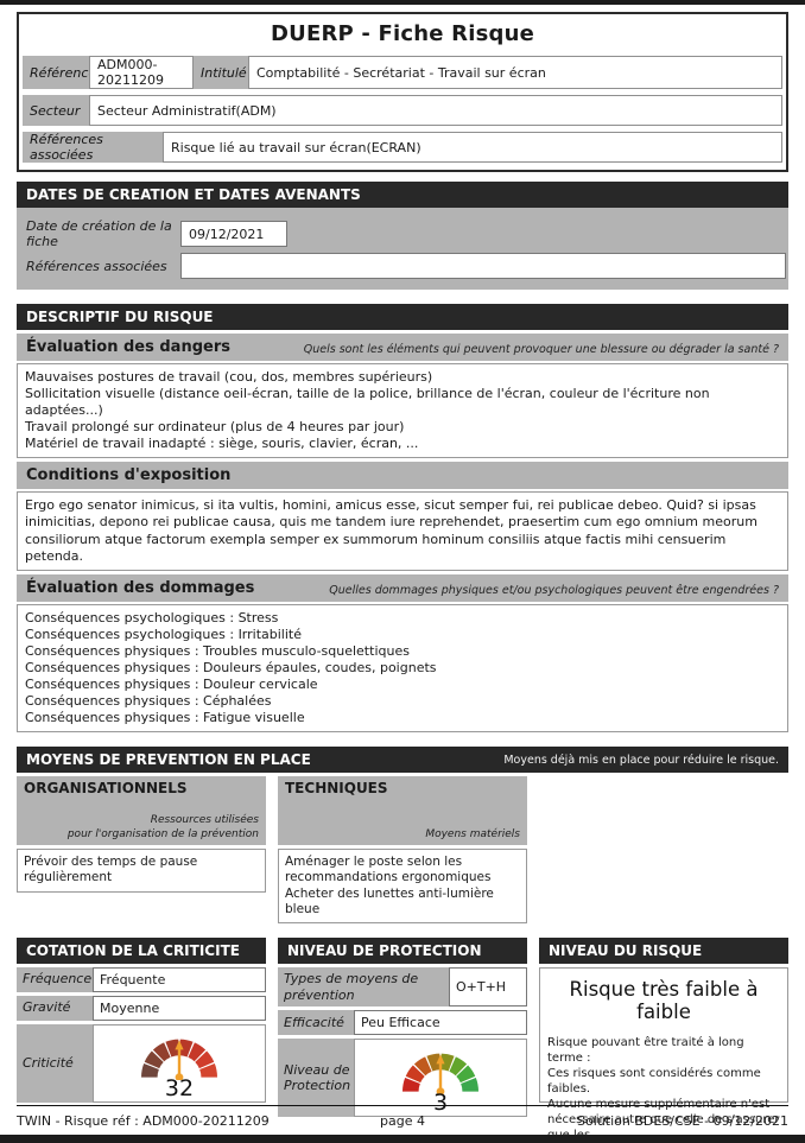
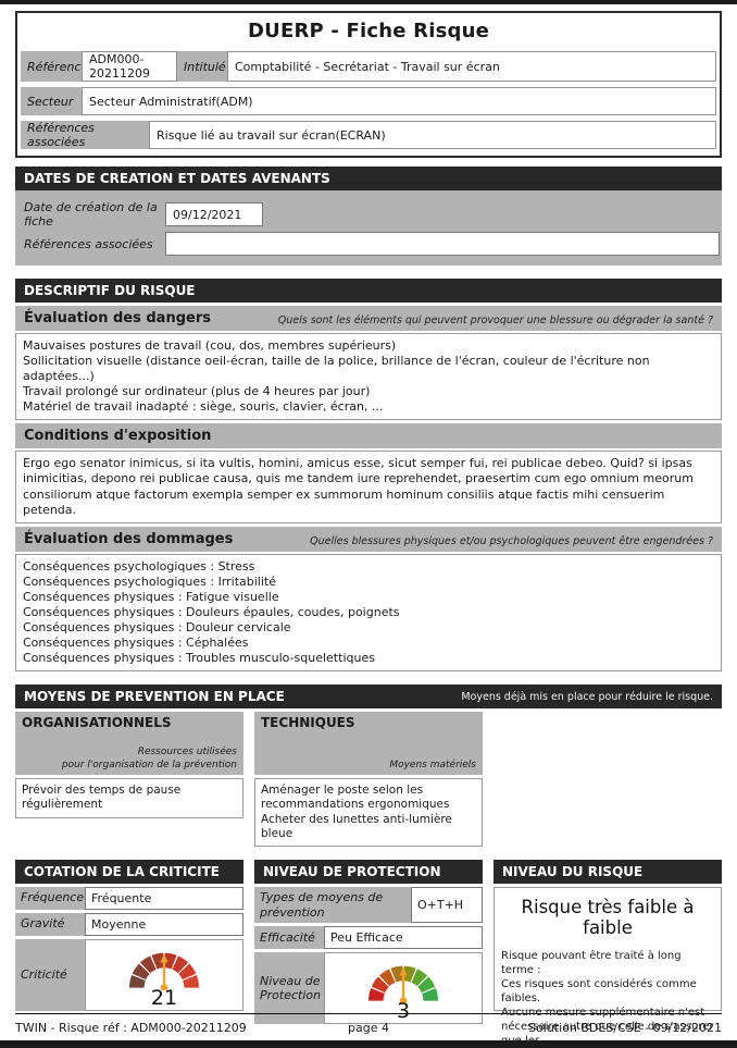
  DUERP - Fiche Risque
  Référenc
  ADM000-20211209
  Intitulé
  Comptabilité - Secrétariat - Travail sur écran
  Secteur
  Secteur Administratif(ADM)
  Références associées
  Risque lié au travail sur écran(ECRAN)
  DATES DE CREATION ET DATES AVENANTS
  Date de création de la fiche
  09/12/2021
  Références associées
  DESCRIPTIF DU RISQUE
  Évaluation des dangers
  Quels sont les éléments qui peuvent provoquer une blessure ou dégrader la santé ?
  Mauvaises postures de travail (cou, dos, membres supérieurs)
  Sollicitation visuelle (distance oeil-écran, taille de la police, brillance de l'écran, couleur de l'écriture non adaptées...)
  Travail prolongé sur ordinateur (plus de 4 heures par jour)
  Matériel de travail inadapté : siège, souris, clavier, écran, ...
  Conditions d'exposition
  Ergo ego senator inimicus, si ita vultis, homini, amicus esse, sicut semper fui, rei publicae debeo. Quid? si ipsas inimicitias, depono rei publicae causa, quis me tandem iure reprehendet, praesertim cum ego omnium meorum consiliorum atque factorum exempla semper ex summorum hominum consiliis atque factis mihi censuerim petenda.
  Évaluation des dommages
- Quelles dommages physiques et/ou psychologiques peuvent être engendrées ?
+ Quelles blessures physiques et/ou psychologiques peuvent être engendrées ?
  Conséquences psychologiques : Stress
  Conséquences psychologiques : Irritabilité
- Conséquences physiques : Troubles musculo-squelettiques
+ Conséquences physiques : Fatigue visuelle
  Conséquences physiques : Douleurs épaules, coudes, poignets
  Conséquences physiques : Douleur cervicale
  Conséquences physiques : Céphalées
- Conséquences physiques : Fatigue visuelle
+ Conséquences physiques : Troubles musculo-squelettiques
  MOYENS DE PREVENTION EN PLACE
  Moyens déjà mis en place pour réduire le risque.
  ORGANISATIONNELS
  Ressources utilisées
  pour l'organisation de la prévention
  Prévoir des temps de pause régulièrement
  TECHNIQUES
  Moyens matériels
  Aménager le poste selon les recommandations ergonomiques
  Acheter des lunettes anti-lumière bleue
  COTATION DE LA CRITICITE
  Fréquence
  Fréquente
  Gravité
  Moyenne
  Criticité
- 32
+ 21
  NIVEAU DE PROTECTION
  Types de moyens de prévention
  O+T+H
  Efficacité
  Peu Efficace
  Niveau de
  Protection
  3
  NIVEAU DU RISQUE
  Risque très faible à faible
  Risque pouvant être traité à long terme :
  Ces risques sont considérés comme faibles.
  Aucune mesure supplémentaire n'est
  nécessaire autre que celle de s'assurer
  page 4
  TWIN - Risque réf : ADM000-20211209
  Solution BDES/CSE - 09/12/2021
